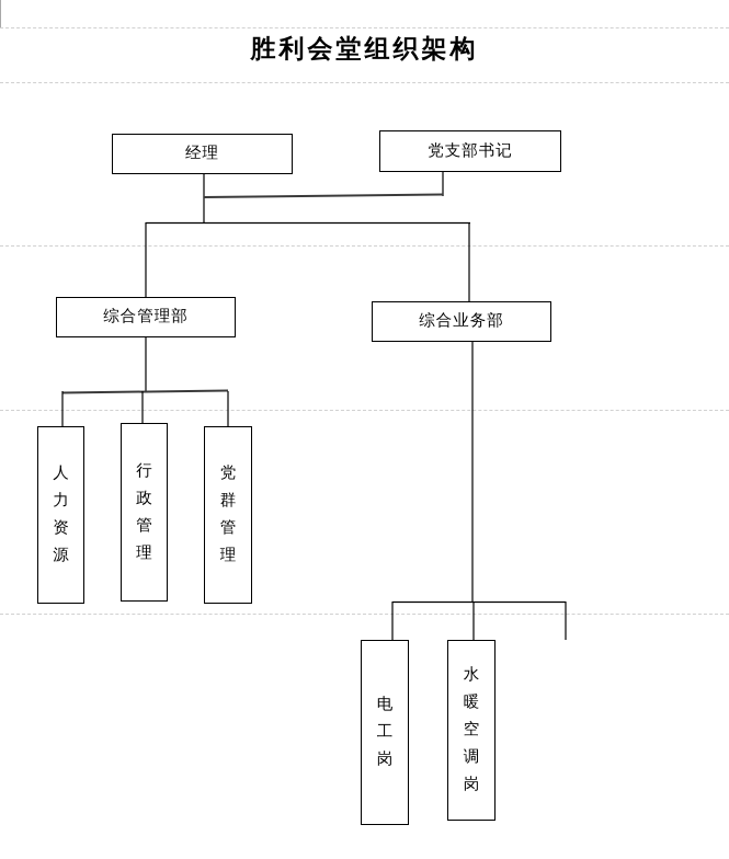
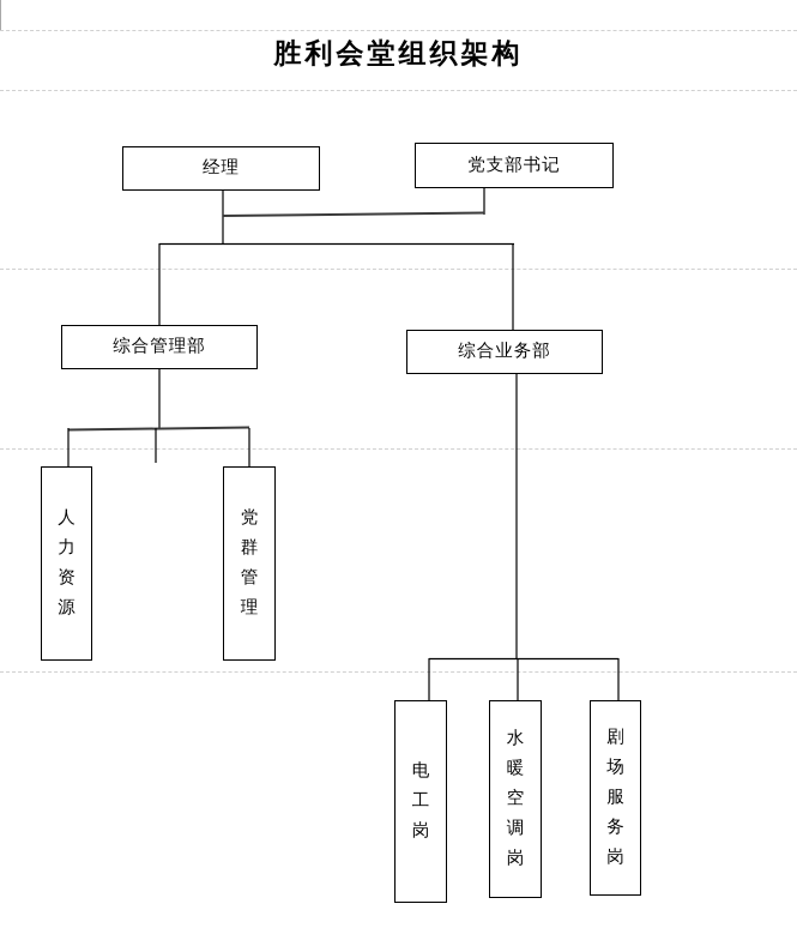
  胜利会堂组织架构
  经理
  党支部书记
  综合管理部
  综合业务部
  人力资源
- 行政管理
  党群管理
  电工岗
  水暖空调岗
+ 剧场服务岗
